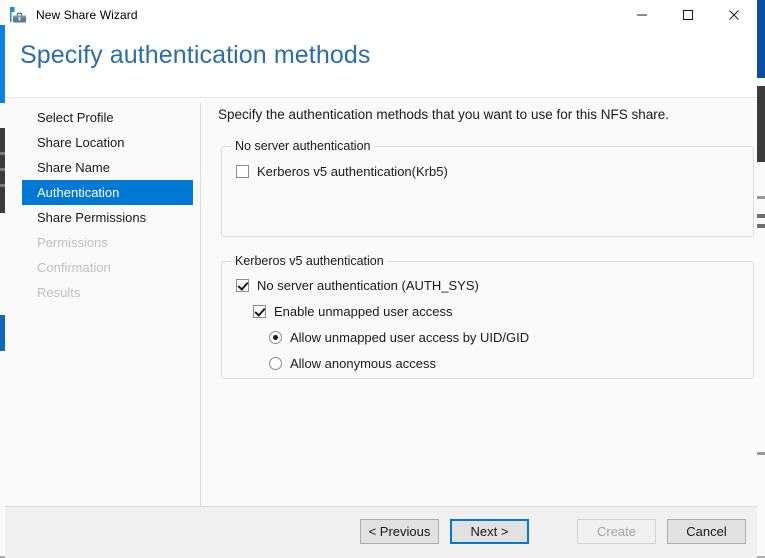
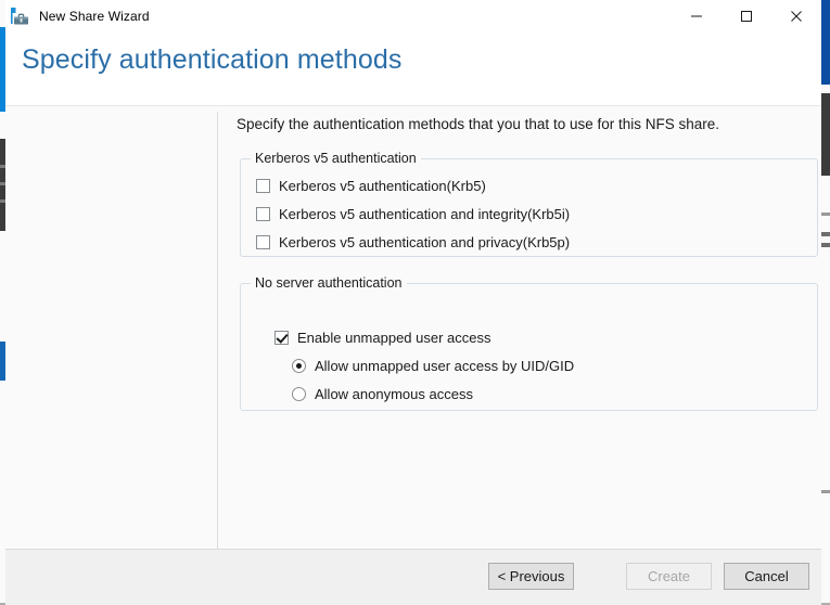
  New Share Wizard
  Specify authentication methods
- Select Profile
- Share Location
- Share Name
- Authentication
- Share Permissions
- Permissions
- Confirmation
- Results
- Specify the authentication methods that you want to use for this NFS share.
+ Specify the authentication methods that you that to use for this NFS share.
- No server authentication
+ Kerberos v5 authentication
  Kerberos v5 authentication(Krb5)
+ Kerberos v5 authentication and integrity(Krb5i)
+ Kerberos v5 authentication and privacy(Krb5p)
- Kerberos v5 authentication
+ No server authentication
- No server authentication (AUTH_SYS)
  Enable unmapped user access
  Allow unmapped user access by UID/GID
  Allow anonymous access
  < Previous
- Next >
  Create
  Cancel
